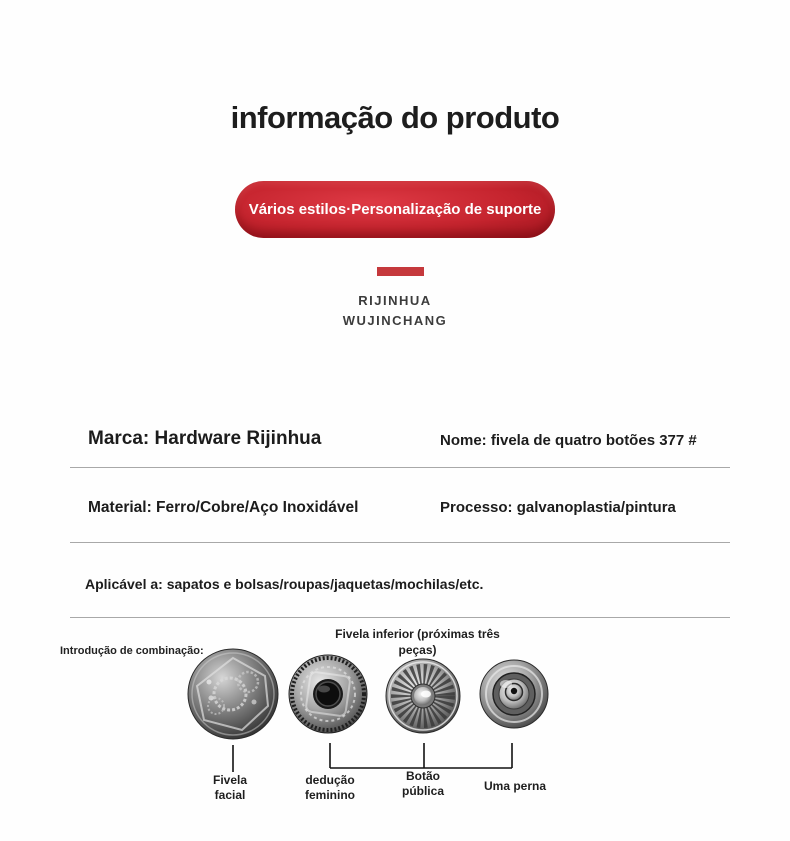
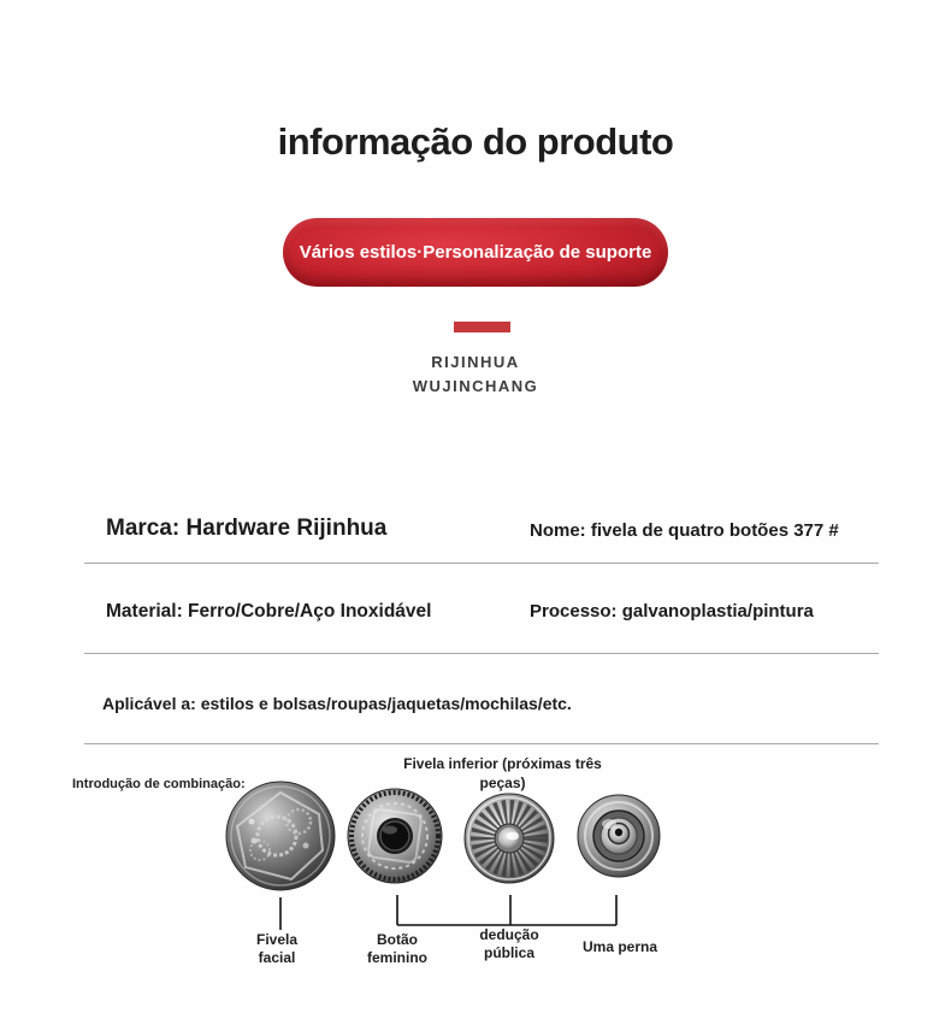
  informação do produto
  Vários estilos·Personalização de suporte
  RIJINHUA
  WUJINCHANG
  Marca: Hardware Rijinhua
  Nome: fivela de quatro botões 377 #
  Material: Ferro/Cobre/Aço Inoxidável
  Processo: galvanoplastia/pintura
- Aplicável a: sapatos e bolsas/roupas/jaquetas/mochilas/etc.
+ Aplicável a: estilos e bolsas/roupas/jaquetas/mochilas/etc.
  Introdução de combinação:
  Fivela inferior (próximas três
  peças)
  Fivela
  facial
- dedução
+ Botão
  feminino
- Botão
+ dedução
  pública
  Uma perna
